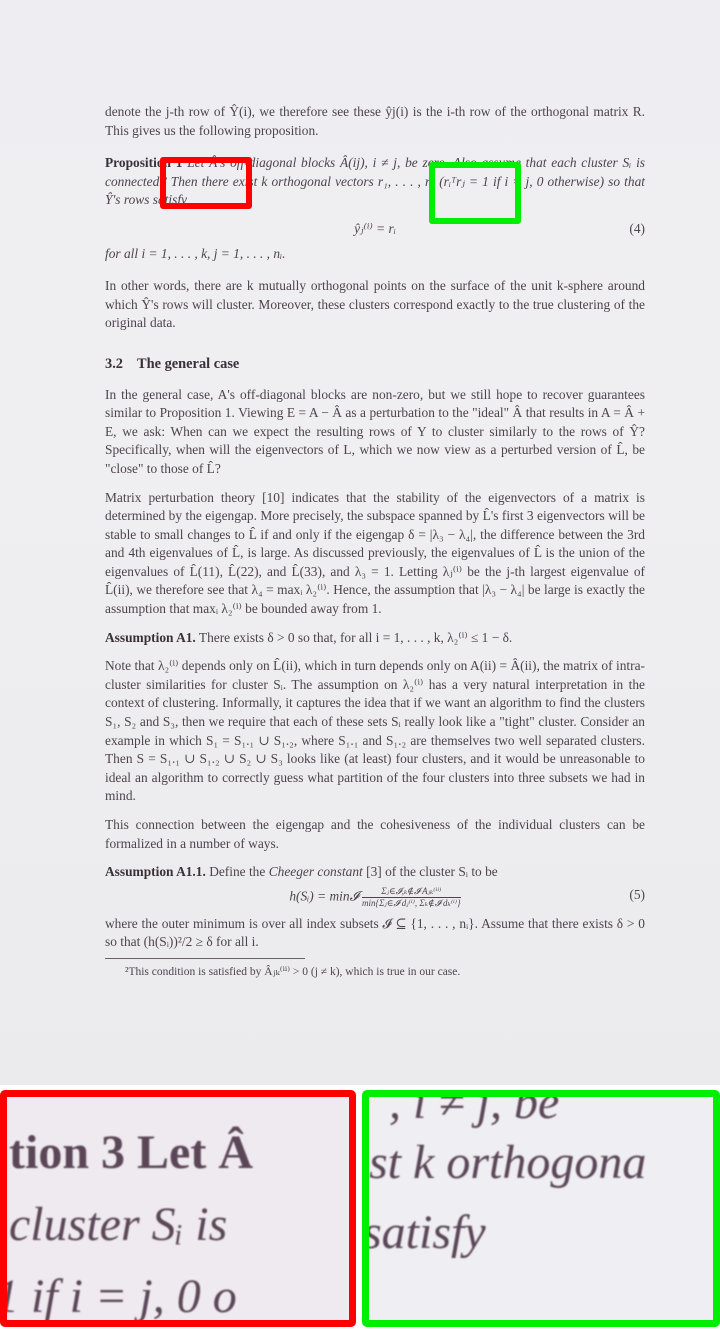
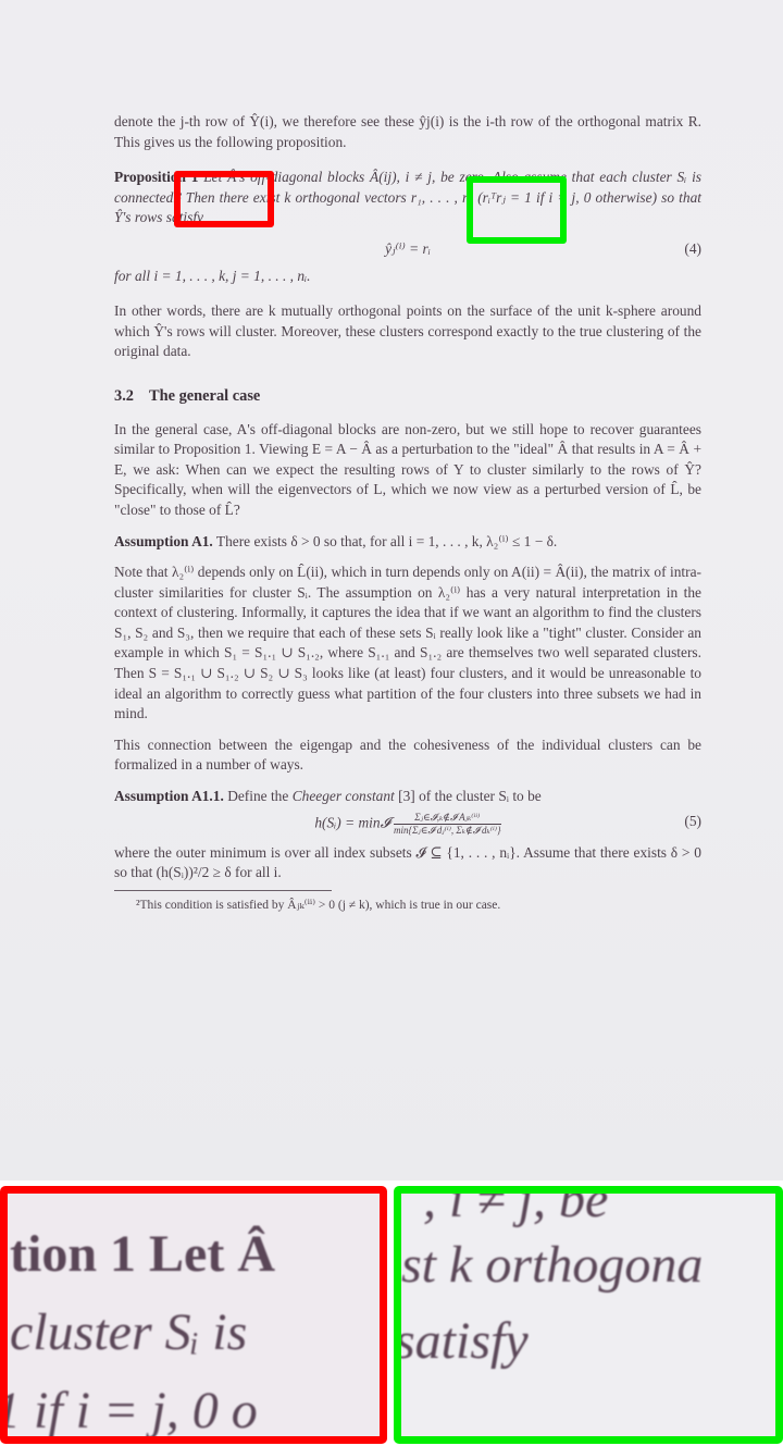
  denote the j-th row of Ŷ(i), we therefore see these ŷj(i) is the i-th row of the orthogonal matrix R. This gives us the following proposition.
  Proposition 1 Let Â's off-diagonal blocks Â(ij), i ≠ j, be zero. Also assume that each cluster Sᵢ is connected.² Then there exist k orthogonal vectors r₁, . . . , rₖ (rᵢᵀrⱼ = 1 if i = j, 0 otherwise) so that Ŷ's rows satisfy
  ŷⱼ⁽ⁱ⁾ = rᵢ
  (4)
  for all i = 1, . . . , k, j = 1, . . . , nᵢ.
  In other words, there are k mutually orthogonal points on the surface of the unit k-sphere around which Ŷ's rows will cluster. Moreover, these clusters correspond exactly to the true clustering of the original data.
  3.2 The general case
  In the general case, A's off-diagonal blocks are non-zero, but we still hope to recover guarantees similar to Proposition 1. Viewing E = A − Â as a perturbation to the "ideal" Â that results in A = Â + E, we ask: When can we expect the resulting rows of Y to cluster similarly to the rows of Ŷ? Specifically, when will the eigenvectors of L, which we now view as a perturbed version of L̂, be "close" to those of L̂?
- Matrix perturbation theory [10] indicates that the stability of the eigenvectors of a matrix is determined by the eigengap. More precisely, the subspace spanned by L̂'s first 3 eigenvectors will be stable to small changes to L̂ if and only if the eigengap δ = |λ₃ − λ₄|, the difference between the 3rd and 4th eigenvalues of L̂, is large. As discussed previously, the eigenvalues of L̂ is the union of the eigenvalues of L̂(11), L̂(22), and L̂(33), and λ₃ = 1. Letting λⱼ⁽ⁱ⁾ be the j-th largest eigenvalue of L̂(ii), we therefore see that λ₄ = maxᵢ λ₂⁽ⁱ⁾. Hence, the assumption that |λ₃ − λ₄| be large is exactly the assumption that maxᵢ λ₂⁽ⁱ⁾ be bounded away from 1.
  Assumption A1. There exists δ > 0 so that, for all i = 1, . . . , k, λ₂⁽ⁱ⁾ ≤ 1 − δ.
  Note that λ₂⁽ⁱ⁾ depends only on L̂(ii), which in turn depends only on A(ii) = Â(ii), the matrix of intra-cluster similarities for cluster Sᵢ. The assumption on λ₂⁽ⁱ⁾ has a very natural interpretation in the context of clustering. Informally, it captures the idea that if we want an algorithm to find the clusters S₁, S₂ and S₃, then we require that each of these sets Sᵢ really look like a "tight" cluster. Consider an example in which S₁ = S₁.₁ ∪ S₁.₂, where S₁.₁ and S₁.₂ are themselves two well separated clusters. Then S = S₁.₁ ∪ S₁.₂ ∪ S₂ ∪ S₃ looks like (at least) four clusters, and it would be unreasonable to ideal an algorithm to correctly guess what partition of the four clusters into three subsets we had in mind.
  This connection between the eigengap and the cohesiveness of the individual clusters can be formalized in a number of ways.
  Assumption A1.1. Define the Cheeger constant [3] of the cluster Sᵢ to be
  h(Sᵢ) = min𝓘
  Σⱼ∈𝓘,ₖ∉𝓘 Aⱼₖ⁽ⁱⁱ⁾
  min{Σⱼ∈𝓘 dⱼ⁽ⁱ⁾, Σₖ∉𝓘 dₖ⁽ⁱ⁾}
  (5)
  where the outer minimum is over all index subsets 𝓘 ⊆ {1, . . . , nᵢ}. Assume that there exists δ > 0 so that (h(Sᵢ))²/2 ≥ δ for all i.
  ²This condition is satisfied by Âⱼₖ⁽ⁱⁱ⁾ > 0 (j ≠ k), which is true in our case.
- tion 3 Let Â
+ tion 1 Let Â
  cluster Sᵢ is
  1 if i = j, 0 o
  , i ≠ j, be
  st k orthogona
  satisfy
